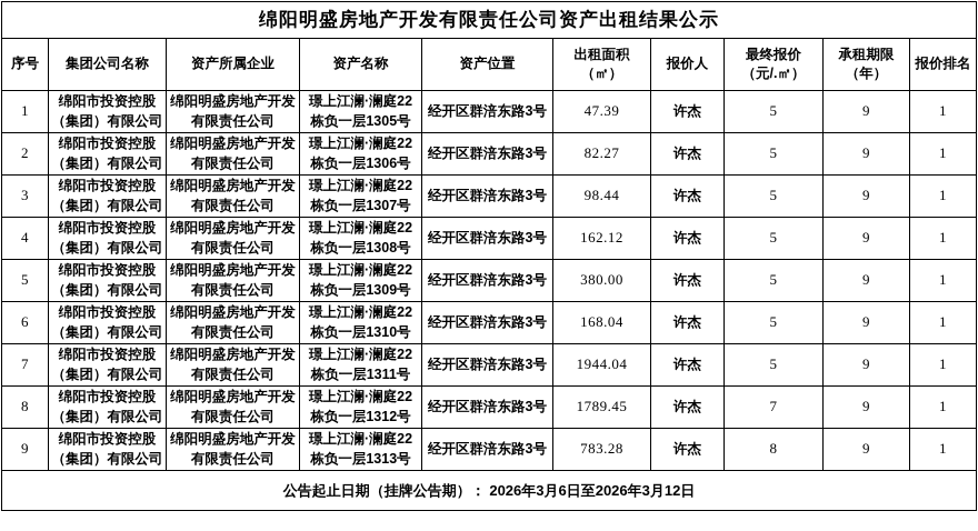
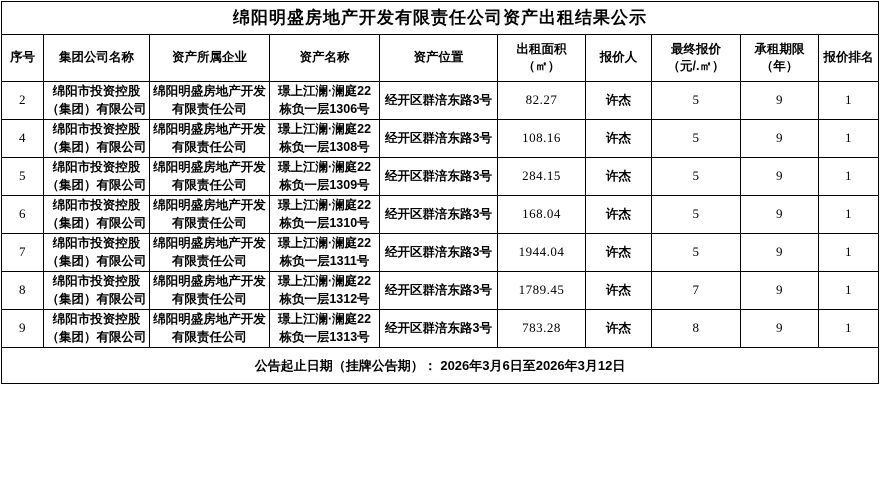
  绵阳明盛房地产开发有限责任公司资产出租结果公示
  序号	集团公司名称	资产所属企业	资产名称	资产位置	出租面积（㎡）	报价人	最终报价（元/.㎡）	承租期限（年）	报价排名
- 1	绵阳市投资控股（集团）有限公司	绵阳明盛房地产开发有限责任公司	璟上江澜·澜庭22栋负一层1305号	经开区群涪东路3号	47.39	许杰	5	9	1
  2	绵阳市投资控股（集团）有限公司	绵阳明盛房地产开发有限责任公司	璟上江澜·澜庭22栋负一层1306号	经开区群涪东路3号	82.27	许杰	5	9	1
- 3	绵阳市投资控股（集团）有限公司	绵阳明盛房地产开发有限责任公司	璟上江澜·澜庭22栋负一层1307号	经开区群涪东路3号	98.44	许杰	5	9	1
- 4	绵阳市投资控股（集团）有限公司	绵阳明盛房地产开发有限责任公司	璟上江澜·澜庭22栋负一层1308号	经开区群涪东路3号	162.12	许杰	5	9	1
+ 4	绵阳市投资控股（集团）有限公司	绵阳明盛房地产开发有限责任公司	璟上江澜·澜庭22栋负一层1308号	经开区群涪东路3号	108.16	许杰	5	9	1
- 5	绵阳市投资控股（集团）有限公司	绵阳明盛房地产开发有限责任公司	璟上江澜·澜庭22栋负一层1309号	经开区群涪东路3号	380.00	许杰	5	9	1
+ 5	绵阳市投资控股（集团）有限公司	绵阳明盛房地产开发有限责任公司	璟上江澜·澜庭22栋负一层1309号	经开区群涪东路3号	284.15	许杰	5	9	1
  6	绵阳市投资控股（集团）有限公司	绵阳明盛房地产开发有限责任公司	璟上江澜·澜庭22栋负一层1310号	经开区群涪东路3号	168.04	许杰	5	9	1
  7	绵阳市投资控股（集团）有限公司	绵阳明盛房地产开发有限责任公司	璟上江澜·澜庭22栋负一层1311号	经开区群涪东路3号	1944.04	许杰	5	9	1
  8	绵阳市投资控股（集团）有限公司	绵阳明盛房地产开发有限责任公司	璟上江澜·澜庭22栋负一层1312号	经开区群涪东路3号	1789.45	许杰	7	9	1
  9	绵阳市投资控股（集团）有限公司	绵阳明盛房地产开发有限责任公司	璟上江澜·澜庭22栋负一层1313号	经开区群涪东路3号	783.28	许杰	8	9	1
  公告起止日期（挂牌公告期）： 2026年3月6日至2026年3月12日
